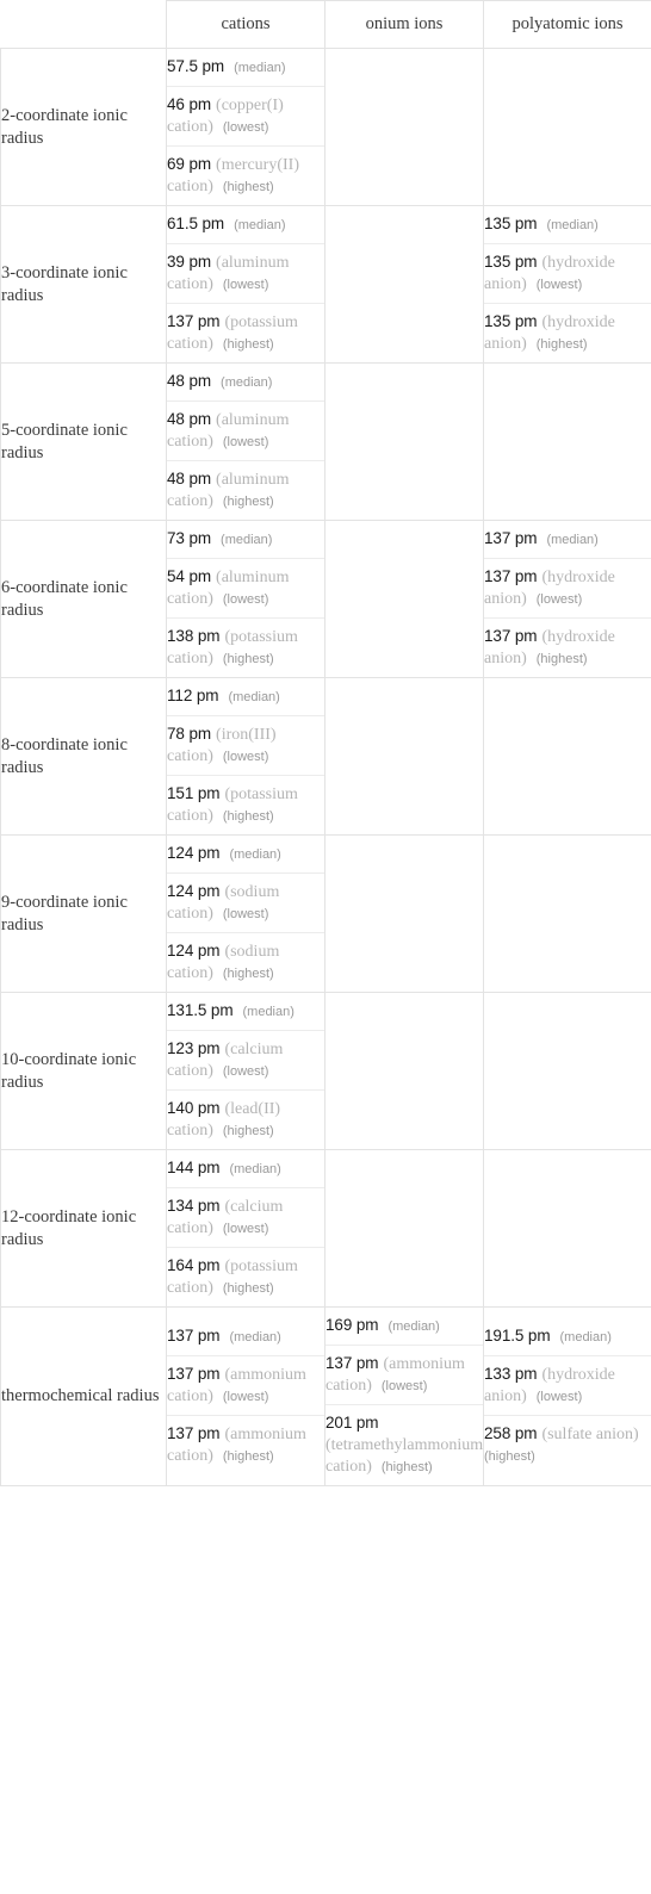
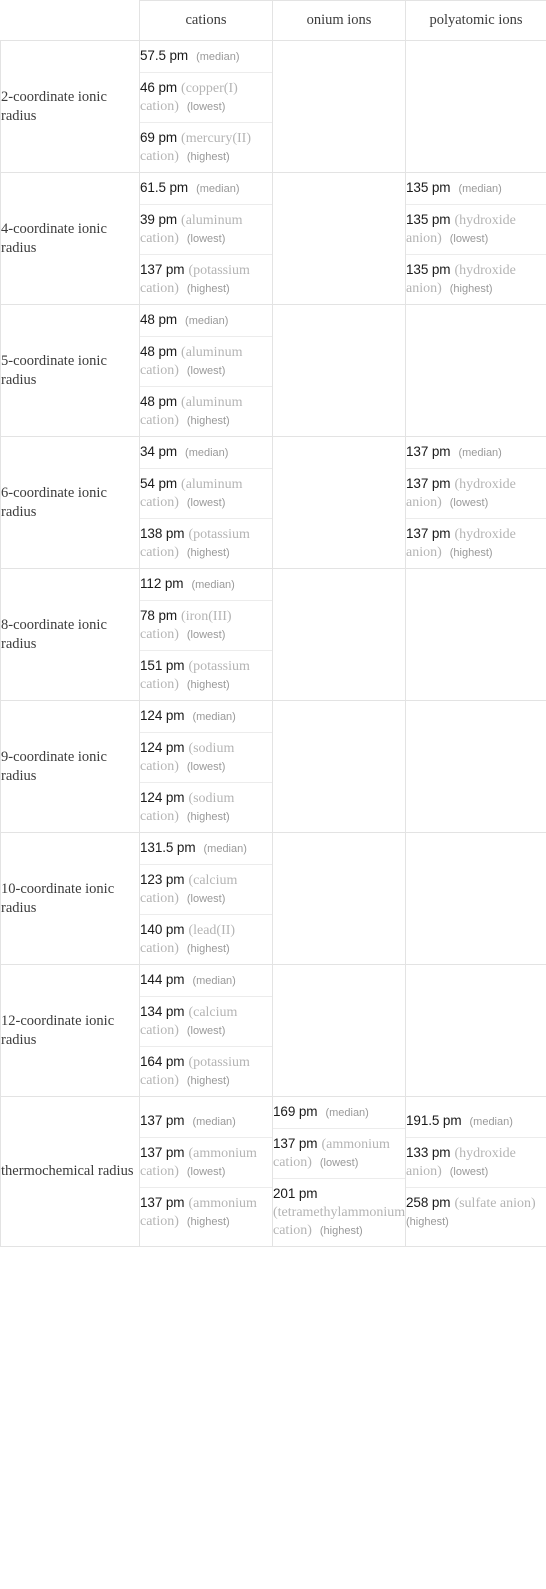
  	cations	onium ions	polyatomic ions
  2-coordinate ionic radius	57.5 pm (median)46 pm (copper(I) cation) (lowest)69 pm (mercury(II) cation) (highest)
- 3-coordinate ionic radius	61.5 pm (median)39 pm (aluminum cation) (lowest)137 pm (potassium cation) (highest)		135 pm (median)135 pm (hydroxide anion) (lowest)135 pm (hydroxide anion) (highest)
+ 4-coordinate ionic radius	61.5 pm (median)39 pm (aluminum cation) (lowest)137 pm (potassium cation) (highest)		135 pm (median)135 pm (hydroxide anion) (lowest)135 pm (hydroxide anion) (highest)
  5-coordinate ionic radius	48 pm (median)48 pm (aluminum cation) (lowest)48 pm (aluminum cation) (highest)
- 6-coordinate ionic radius	73 pm (median)54 pm (aluminum cation) (lowest)138 pm (potassium cation) (highest)		137 pm (median)137 pm (hydroxide anion) (lowest)137 pm (hydroxide anion) (highest)
+ 6-coordinate ionic radius	34 pm (median)54 pm (aluminum cation) (lowest)138 pm (potassium cation) (highest)		137 pm (median)137 pm (hydroxide anion) (lowest)137 pm (hydroxide anion) (highest)
  8-coordinate ionic radius	112 pm (median)78 pm (iron(III) cation) (lowest)151 pm (potassium cation) (highest)
  9-coordinate ionic radius	124 pm (median)124 pm (sodium cation) (lowest)124 pm (sodium cation) (highest)
  10-coordinate ionic radius	131.5 pm (median)123 pm (calcium cation) (lowest)140 pm (lead(II) cation) (highest)
  12-coordinate ionic radius	144 pm (median)134 pm (calcium cation) (lowest)164 pm (potassium cation) (highest)
  thermochemical radius	137 pm (median)137 pm (ammonium cation) (lowest)137 pm (ammonium cation) (highest)	169 pm (median)137 pm (ammonium cation) (lowest)201 pm (tetramethylammonium cation) (highest)	191.5 pm (median)133 pm (hydroxide anion) (lowest)258 pm (sulfate anion) (highest)
